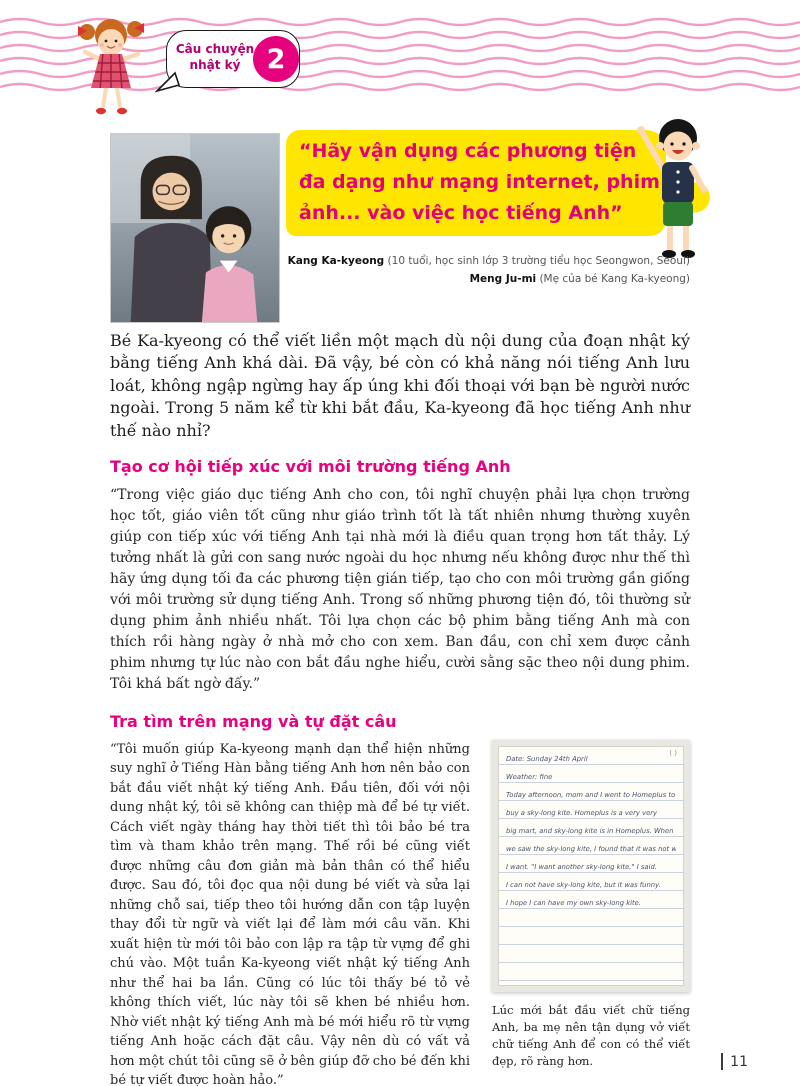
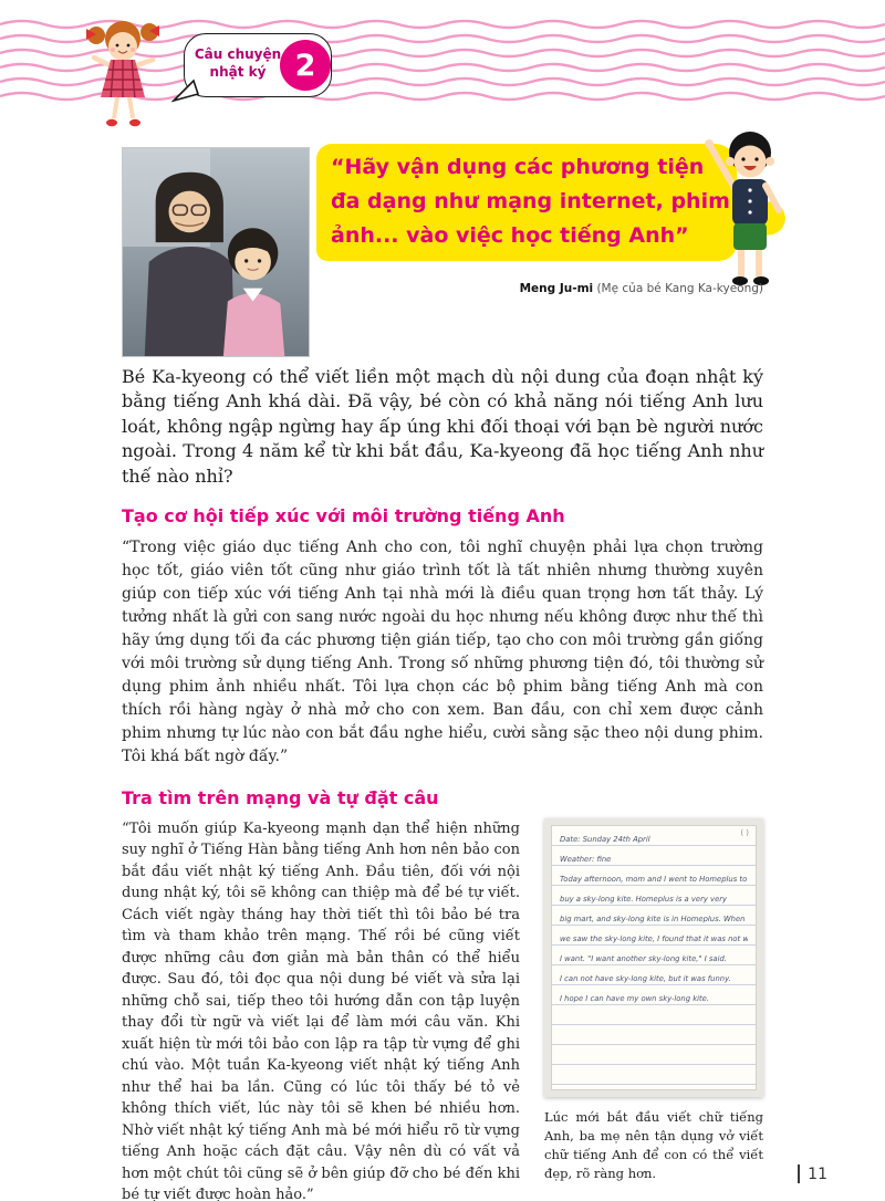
  Câu chuyện
  nhật ký
  2
  “Hãy vận dụng các phương tiện
  đa dạng như mạng internet, phim
  ảnh... vào việc học tiếng Anh”
- Kang Ka-kyeong (10 tuổi, học sinh lớp 3 trường tiểu học Seongwon, Seoul)
  Meng Ju-mi (Mẹ của bé Kang Ka-kyeong)
- Bé Ka-kyeong có thể viết liền một mạch dù nội dung của đoạn nhật ký bằng tiếng Anh khá dài. Đã vậy, bé còn có khả năng nói tiếng Anh lưu loát, không ngập ngừng hay ấp úng khi đối thoại với bạn bè người nước ngoài. Trong 5 năm kể từ khi bắt đầu, Ka-kyeong đã học tiếng Anh như thế nào nhỉ?
+ Bé Ka-kyeong có thể viết liền một mạch dù nội dung của đoạn nhật ký bằng tiếng Anh khá dài. Đã vậy, bé còn có khả năng nói tiếng Anh lưu loát, không ngập ngừng hay ấp úng khi đối thoại với bạn bè người nước ngoài. Trong 4 năm kể từ khi bắt đầu, Ka-kyeong đã học tiếng Anh như thế nào nhỉ?
  Tạo cơ hội tiếp xúc với môi trường tiếng Anh
  “Trong việc giáo dục tiếng Anh cho con, tôi nghĩ chuyện phải lựa chọn trường học tốt, giáo viên tốt cũng như giáo trình tốt là tất nhiên nhưng thường xuyên giúp con tiếp xúc với tiếng Anh tại nhà mới là điều quan trọng hơn tất thảy. Lý tưởng nhất là gửi con sang nước ngoài du học nhưng nếu không được như thế thì hãy ứng dụng tối đa các phương tiện gián tiếp, tạo cho con môi trường gần giống với môi trường sử dụng tiếng Anh. Trong số những phương tiện đó, tôi thường sử dụng phim ảnh nhiều nhất. Tôi lựa chọn các bộ phim bằng tiếng Anh mà con thích rồi hàng ngày ở nhà mở cho con xem. Ban đầu, con chỉ xem được cảnh phim nhưng tự lúc nào con bắt đầu nghe hiểu, cười sằng sặc theo nội dung phim. Tôi khá bất ngờ đấy.”
  Tra tìm trên mạng và tự đặt câu
  “Tôi muốn giúp Ka-kyeong mạnh dạn thể hiện những suy nghĩ ở Tiếng Hàn bằng tiếng Anh hơn nên bảo con bắt đầu viết nhật ký tiếng Anh. Đầu tiên, đối với nội dung nhật ký, tôi sẽ không can thiệp mà để bé tự viết. Cách viết ngày tháng hay thời tiết thì tôi bảo bé tra tìm và tham khảo trên mạng. Thế rồi bé cũng viết được những câu đơn giản mà bản thân có thể hiểu được. Sau đó, tôi đọc qua nội dung bé viết và sửa lại những chỗ sai, tiếp theo tôi hướng dẫn con tập luyện thay đổi từ ngữ và viết lại để làm mới câu văn. Khi xuất hiện từ mới tôi bảo con lập ra tập từ vựng để ghi chú vào. Một tuần Ka-kyeong viết nhật ký tiếng Anh như thể hai ba lần. Cũng có lúc tôi thấy bé tỏ vẻ không thích viết, lúc này tôi sẽ khen bé nhiều hơn. Nhờ viết nhật ký tiếng Anh mà bé mới hiểu rõ từ vựng tiếng Anh hoặc cách đặt câu. Vậy nên dù có vất vả hơn một chút tôi cũng sẽ ở bên giúp đỡ cho bé đến khi bé tự viết được hoàn hảo.”
  ( )
  Date: Sunday 24th April
  Weather: fine
  Today afternoon, mom and I went to Homeplus to
  buy a sky-long kite. Homeplus is a very very
  big mart, and sky-long kite is in Homeplus. When
  we saw the sky-long kite, I found that it was not w
  I want. "I want another sky-long kite," I said.
  I can not have sky-long kite, but it was funny.
  I hope I can have my own sky-long kite.
  Lúc mới bắt đầu viết chữ tiếng Anh, ba mẹ nên tận dụng vở viết chữ tiếng Anh để con có thể viết đẹp, rõ ràng hơn.
  11
